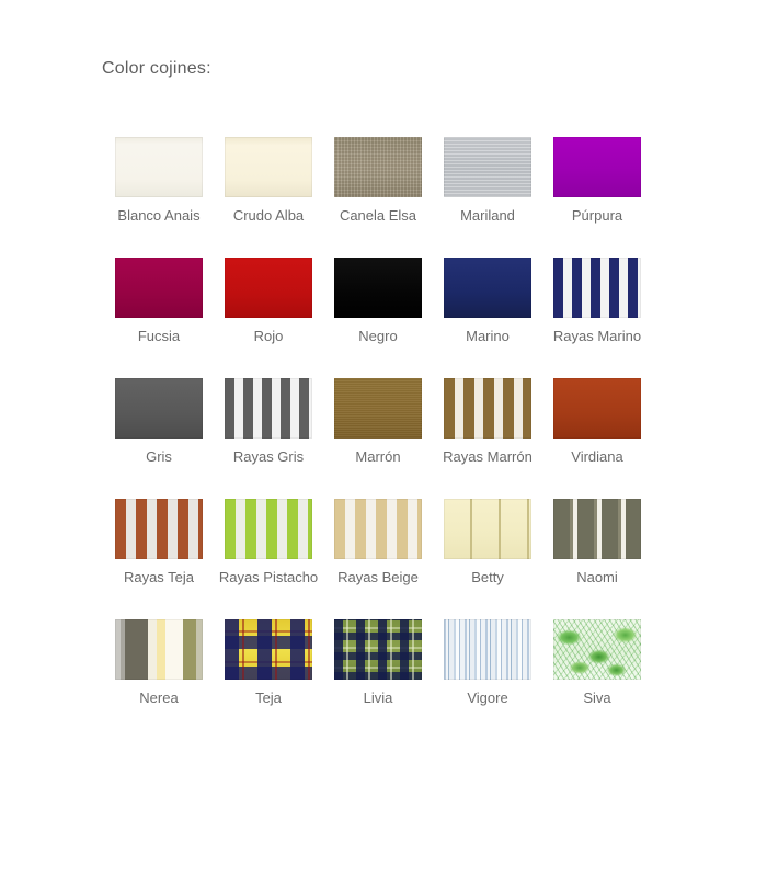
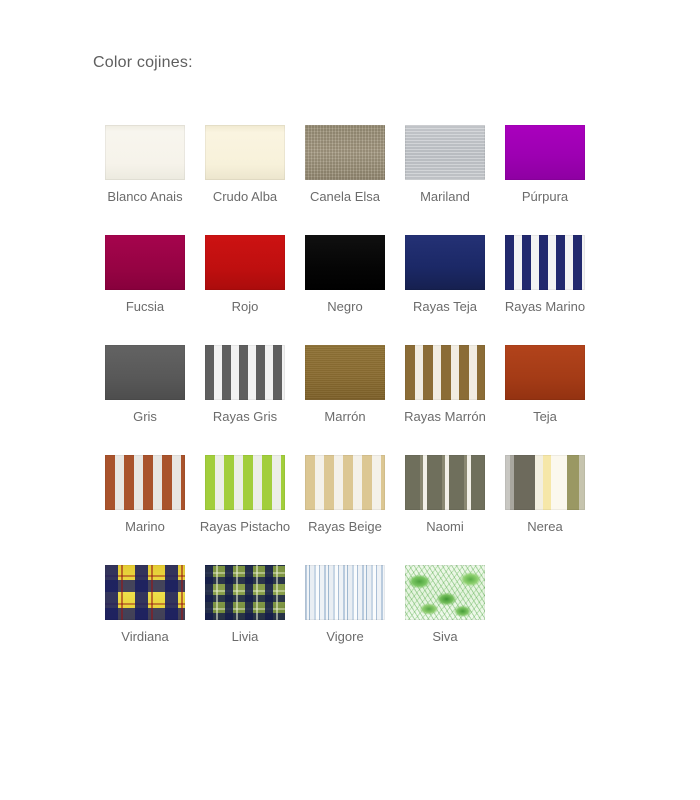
  Color cojines:
  Blanco Anais
  Crudo Alba
  Canela Elsa
  Mariland
  Púrpura
  Fucsia
  Rojo
  Negro
- Marino
+ Rayas Teja
  Rayas Marino
  Gris
  Rayas Gris
  Marrón
  Rayas Marrón
- Virdiana
+ Teja
- Rayas Teja
+ Marino
  Rayas Pistacho
  Rayas Beige
- Betty
  Naomi
  Nerea
- Teja
+ Virdiana
  Livia
  Vigore
  Siva
